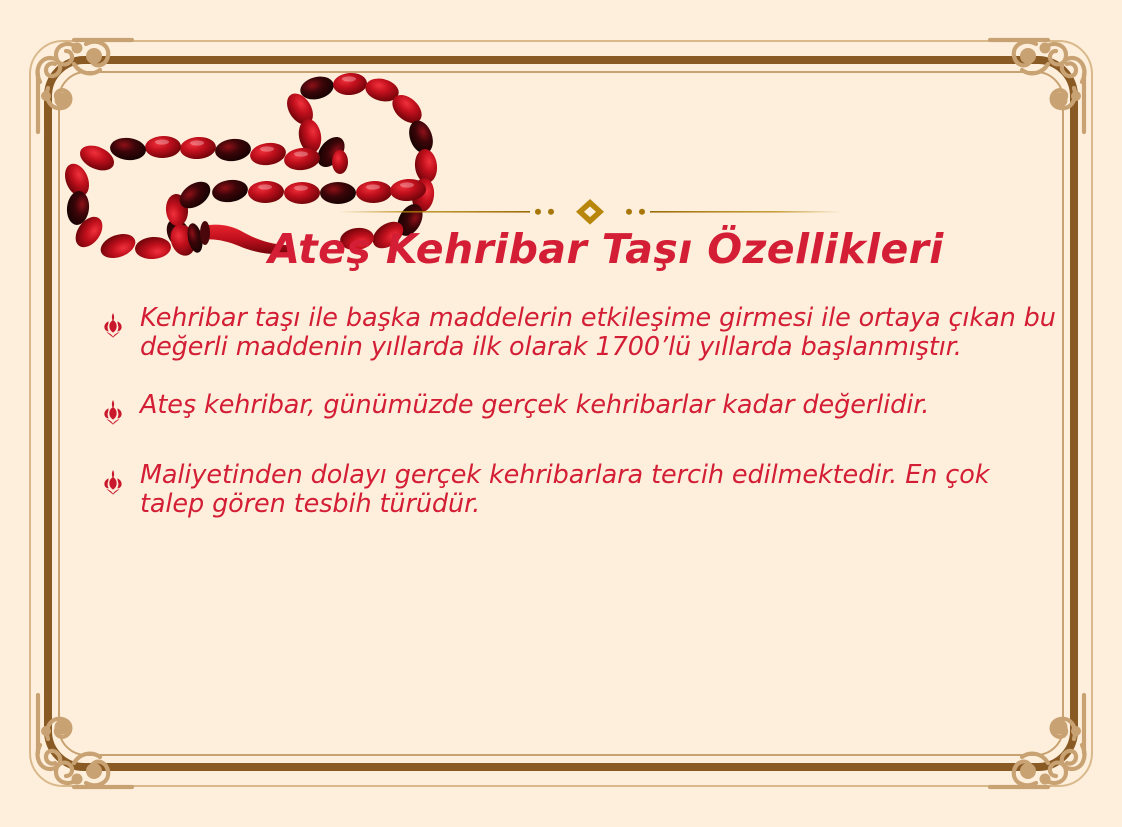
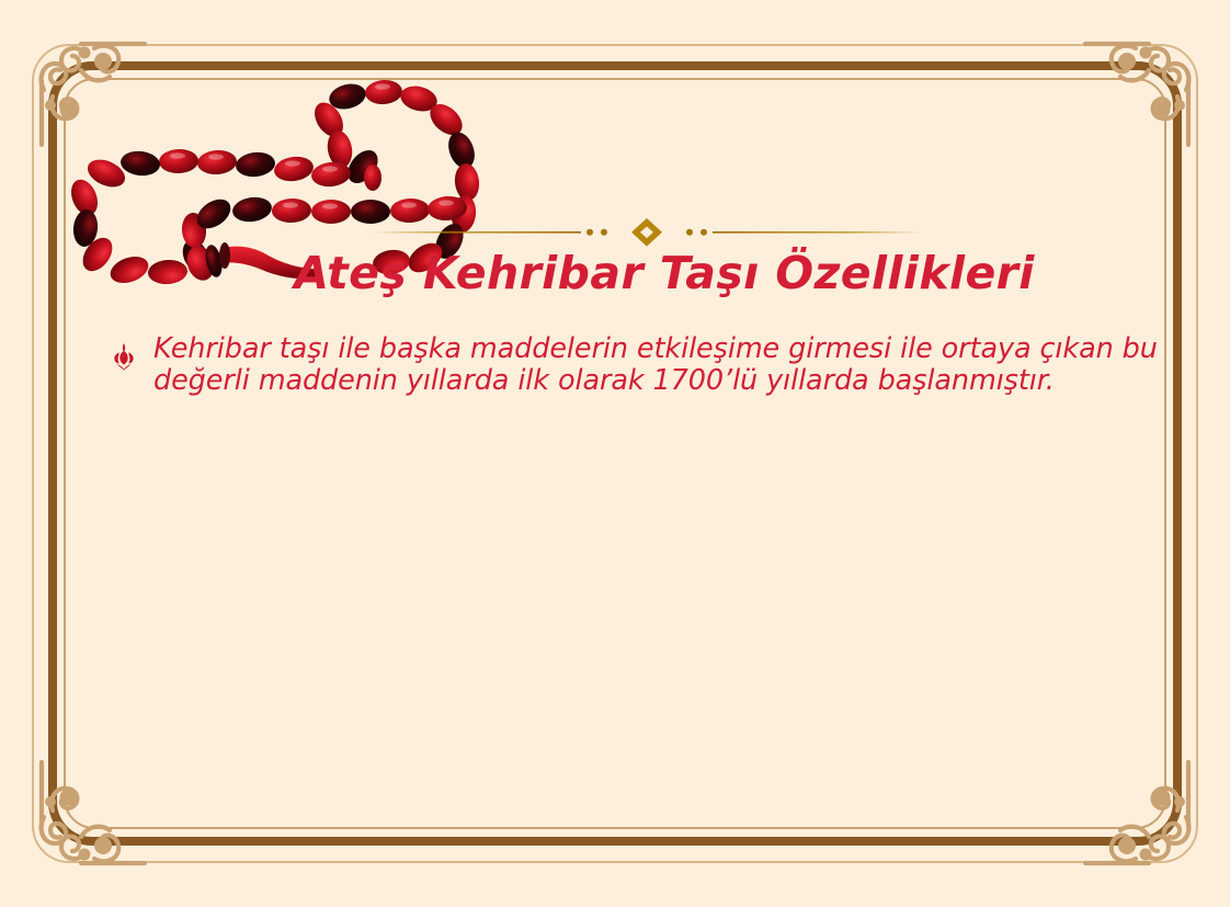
  Ateş Kehribar Taşı Özellikleri
  Kehribar taşı ile başka maddelerin etkileşime girmesi ile ortaya çıkan bu değerli maddenin yıllarda ilk olarak 1700’lü yıllarda başlanmıştır.
- Ateş kehribar, günümüzde gerçek kehribarlar kadar değerlidir.
- Maliyetinden dolayı gerçek kehribarlara tercih edilmektedir. En çok talep gören tesbih türüdür.
